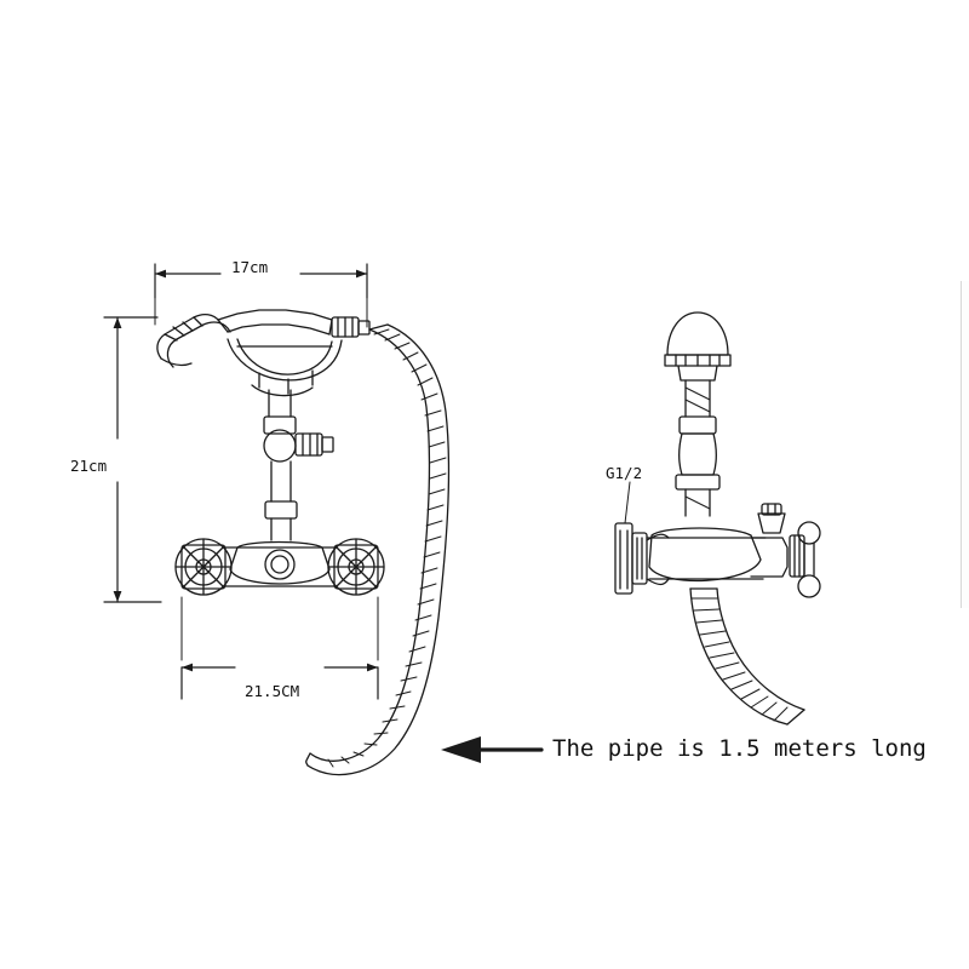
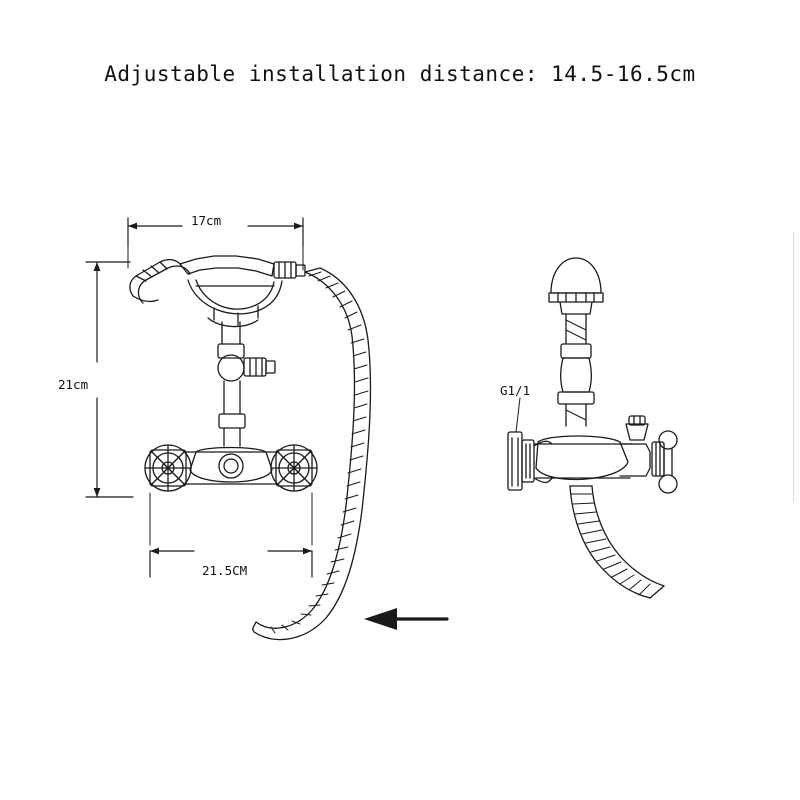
+ Adjustable installation distance: 14.5-16.5cm
  17cm
  21cm
  21.5CM
- G1/2
+ G1/1
- The pipe is 1.5 meters long
